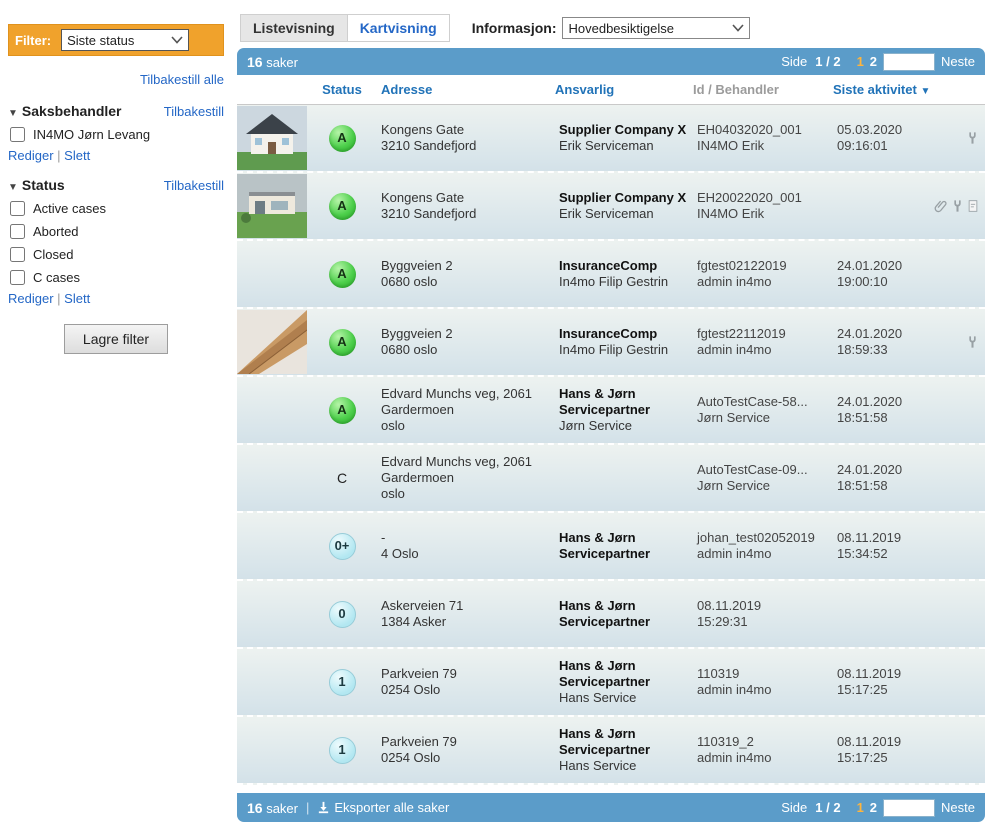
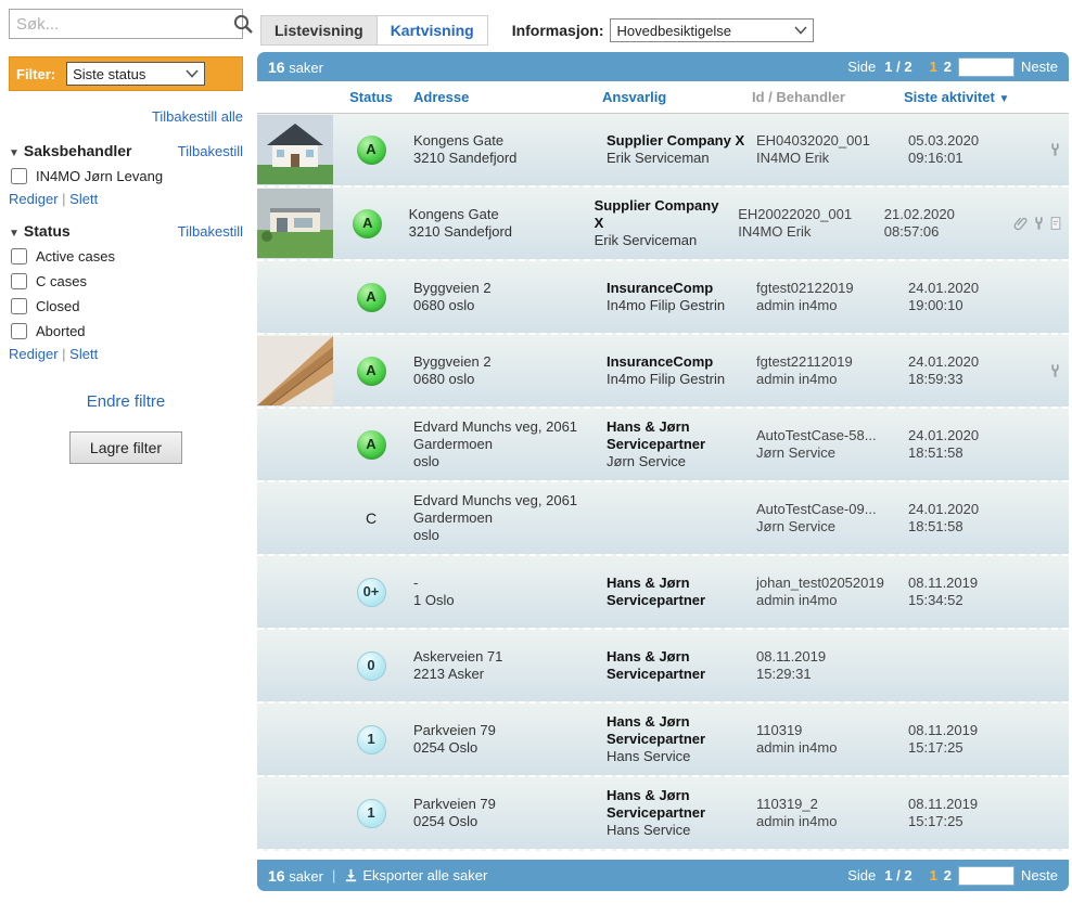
+ Søk...
  Filter:
  Siste status
  Tilbakestill alle
  ▼ Saksbehandler
  Tilbakestill
  IN4MO Jørn Levang
  Rediger | Slett
  ▼ Status
  Tilbakestill
  Active cases
- Aborted
+ C cases
  Closed
- C cases
+ Aborted
  Rediger | Slett
+ Endre filtre
  Lagre filter
  Listevisning
  Kartvisning
  Informasjon:
  Hovedbesiktigelse
  16 saker
  Side
  1 / 2
  1
  2
  Neste
  Status
  Adresse
  Ansvarlig
  Id / Behandler
  Siste aktivitet ▼
  A
  Kongens Gate
  3210 Sandefjord
  Supplier Company X
  Erik Serviceman
  EH04032020_001
  IN4MO Erik
  05.03.2020
  09:16:01
  A
  Kongens Gate
  3210 Sandefjord
  Supplier Company X
  Erik Serviceman
  EH20022020_001
  IN4MO Erik
+ 21.02.2020
+ 08:57:06
  A
  Byggveien 2
  0680 oslo
  InsuranceComp
  In4mo Filip Gestrin
  fgtest02122019
  admin in4mo
  24.01.2020
  19:00:10
  A
  Byggveien 2
  0680 oslo
  InsuranceComp
  In4mo Filip Gestrin
  fgtest22112019
  admin in4mo
  24.01.2020
  18:59:33
  A
  Edvard Munchs veg, 2061
  Gardermoen
  oslo
  Hans & Jørn Servicepartner
  Jørn Service
  AutoTestCase-58...
  Jørn Service
  24.01.2020
  18:51:58
  C
  Edvard Munchs veg, 2061
  Gardermoen
  oslo
  AutoTestCase-09...
  Jørn Service
  24.01.2020
  18:51:58
  0+
  -
- 4 Oslo
+ 1 Oslo
  Hans & Jørn Servicepartner
  johan_test02052019
  admin in4mo
  08.11.2019
  15:34:52
  0
  Askerveien 71
- 1384 Asker
+ 2213 Asker
  Hans & Jørn Servicepartner
  08.11.2019
  15:29:31
  1
  Parkveien 79
  0254 Oslo
  Hans & Jørn Servicepartner
  Hans Service
  110319
  admin in4mo
  08.11.2019
  15:17:25
  1
  Parkveien 79
  0254 Oslo
  Hans & Jørn Servicepartner
  Hans Service
  110319_2
  admin in4mo
  08.11.2019
  15:17:25
  16 saker
  |
  Eksporter alle saker
  Side
  1 / 2
  1
  2
  Neste
